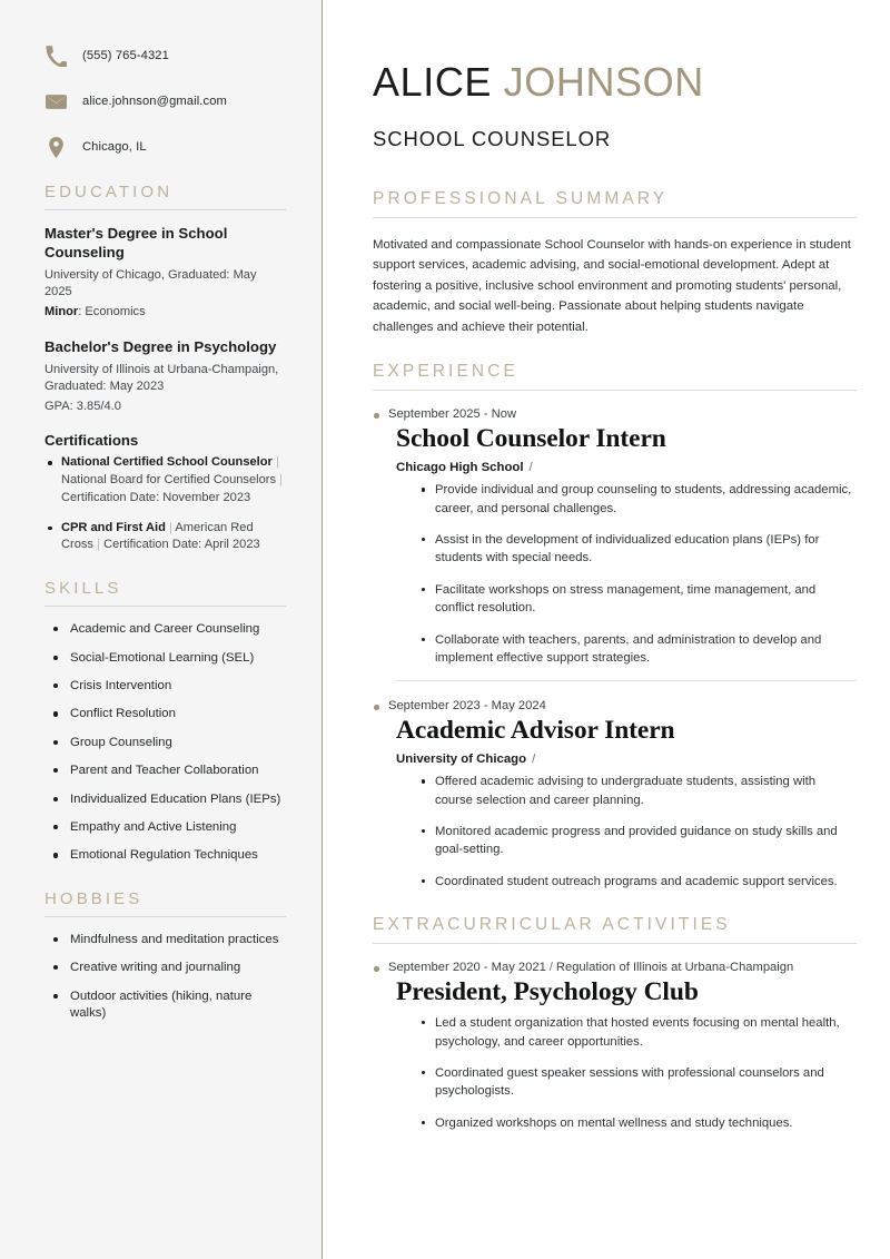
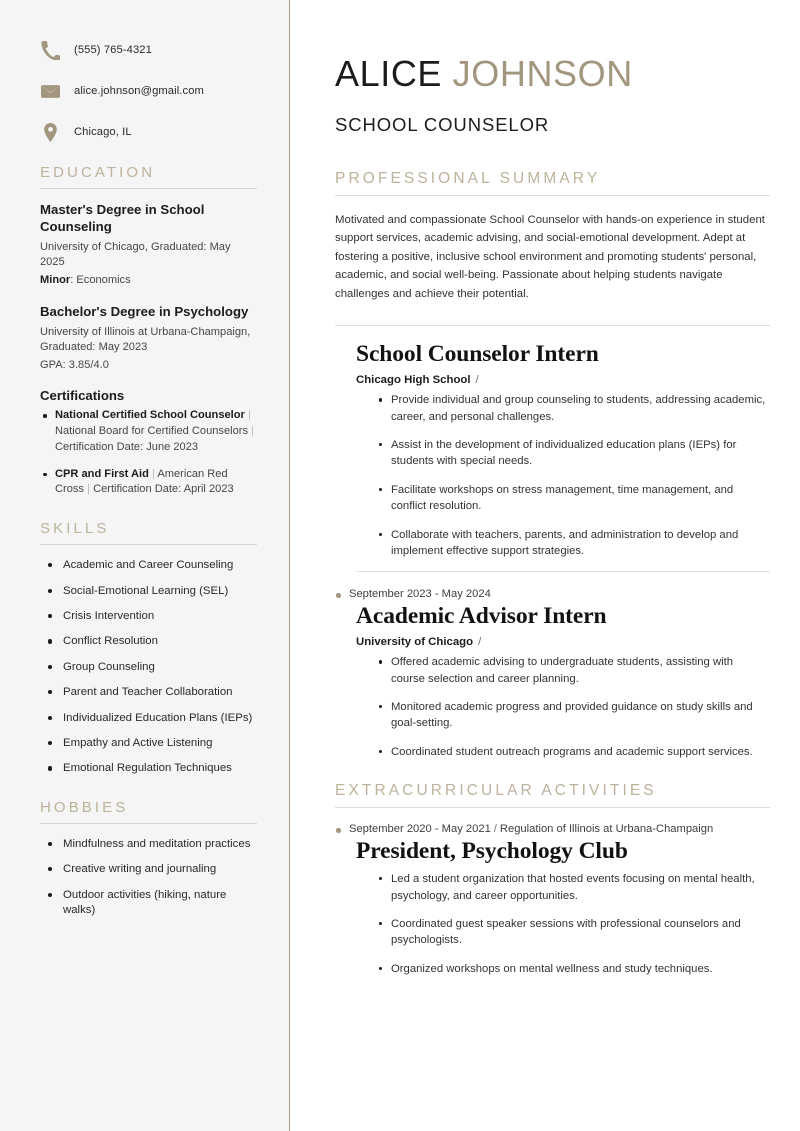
  (555) 765-4321
  alice.johnson@gmail.com
  Chicago, IL
  EDUCATION
  Master's Degree in School Counseling
  University of Chicago, Graduated: May 2025
  Minor: Economics
  Bachelor's Degree in Psychology
  University of Illinois at Urbana-Champaign, Graduated: May 2023
  GPA: 3.85/4.0
  Certifications
- National Certified School Counselor | National Board for Certified Counselors | Certification Date: November 2023
+ National Certified School Counselor | National Board for Certified Counselors | Certification Date: June 2023
  CPR and First Aid | American Red Cross | Certification Date: April 2023
  SKILLS
  Academic and Career Counseling
  Social-Emotional Learning (SEL)
  Crisis Intervention
  Conflict Resolution
  Group Counseling
  Parent and Teacher Collaboration
  Individualized Education Plans (IEPs)
  Empathy and Active Listening
  Emotional Regulation Techniques
  HOBBIES
  Mindfulness and meditation practices
  Creative writing and journaling
  Outdoor activities (hiking, nature walks)
  ALICE JOHNSON
  SCHOOL COUNSELOR
  PROFESSIONAL SUMMARY
  Motivated and compassionate School Counselor with hands-on experience in student support services, academic advising, and social-emotional development. Adept at fostering a positive, inclusive school environment and promoting students' personal, academic, and social well-being. Passionate about helping students navigate challenges and achieve their potential.
- EXPERIENCE
- September 2025 - Now
  School Counselor Intern
  Chicago High School /
  Provide individual and group counseling to students, addressing academic, career, and personal challenges.
  Assist in the development of individualized education plans (IEPs) for students with special needs.
  Facilitate workshops on stress management, time management, and conflict resolution.
  Collaborate with teachers, parents, and administration to develop and implement effective support strategies.
  September 2023 - May 2024
  Academic Advisor Intern
  University of Chicago /
  Offered academic advising to undergraduate students, assisting with course selection and career planning.
  Monitored academic progress and provided guidance on study skills and goal-setting.
  Coordinated student outreach programs and academic support services.
  EXTRACURRICULAR ACTIVITIES
  September 2020 - May 2021 / Regulation of Illinois at Urbana-Champaign
  President, Psychology Club
  Led a student organization that hosted events focusing on mental health, psychology, and career opportunities.
  Coordinated guest speaker sessions with professional counselors and psychologists.
  Organized workshops on mental wellness and study techniques.
